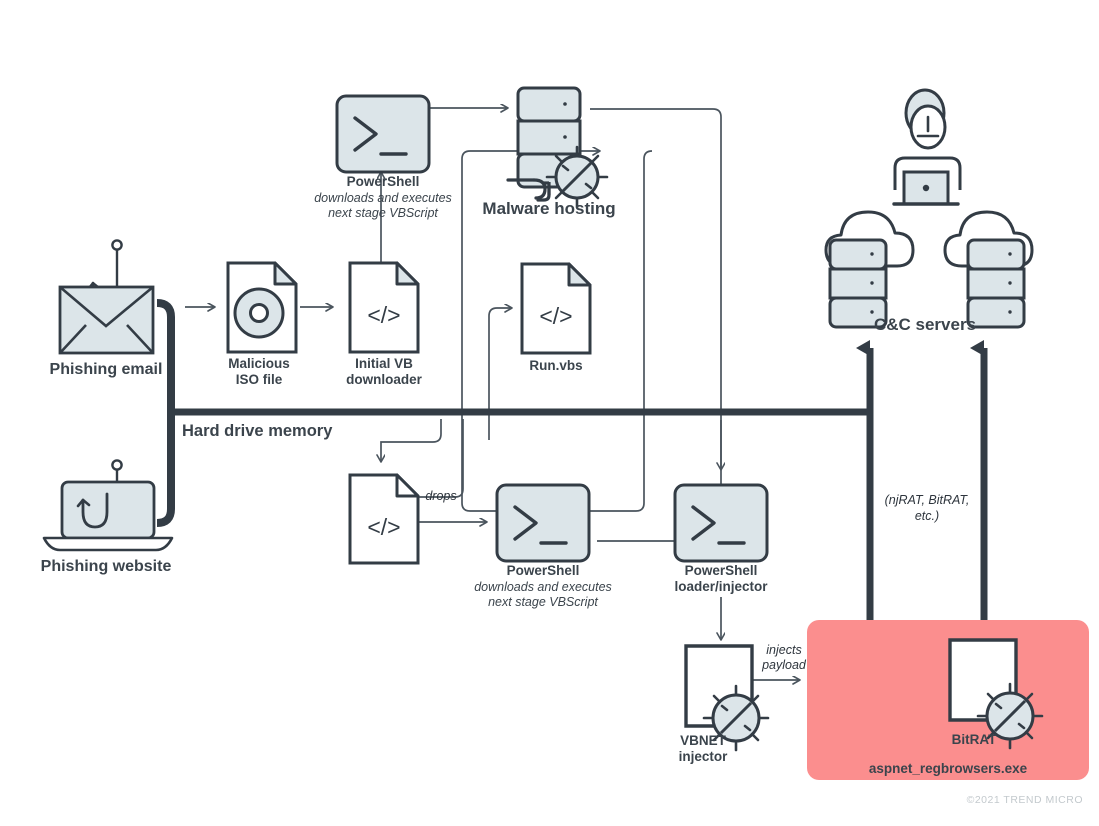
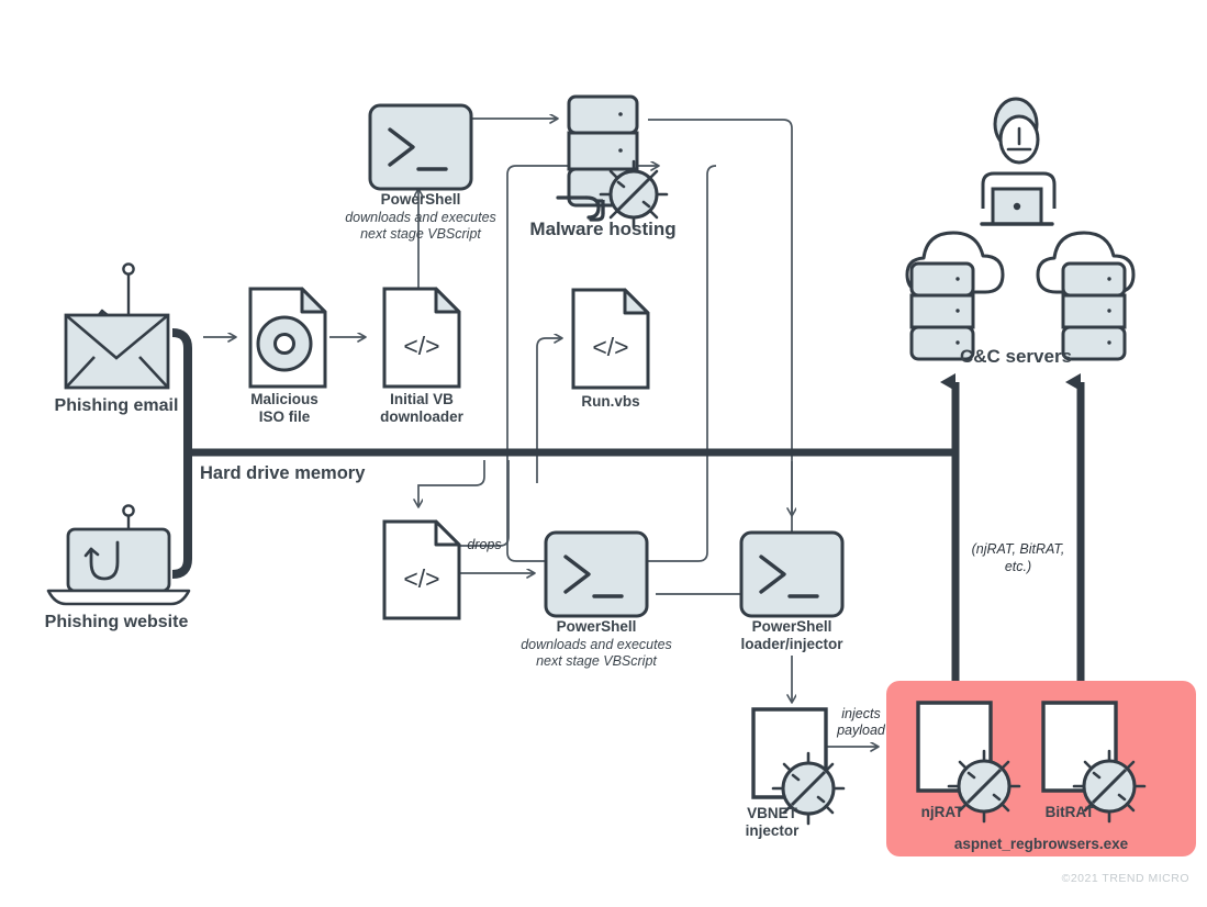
  Hard drive memory
  (njRAT, BitRAT,
  etc.)
  aspnet_regbrowsers.exe
  Phishing email
  Phishing website
  Malicious
  ISO file
  </>
  Initial VB
  downloader
  PowerShell
  downloads and executes
  next stage VBScript
  Malware hosting
  </>
  Run.vbs
  </>
  drops
  PowerShell
  downloads and executes
  next stage VBScript
  PowerShell
  loader/injector
  VBNET
  injector
  injects
  payload
+ njRAT
  BitRAT
  C&C servers
  ©2021 TREND MICRO
